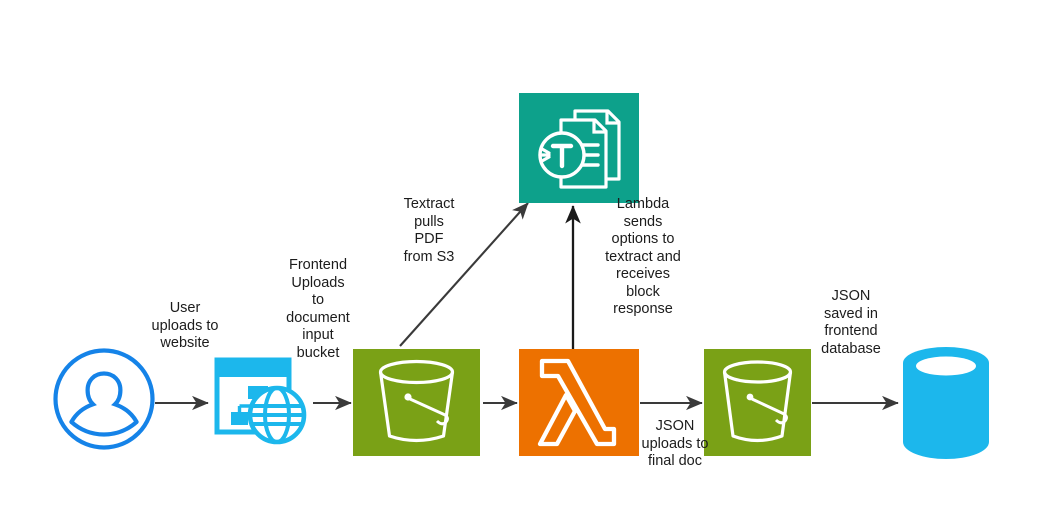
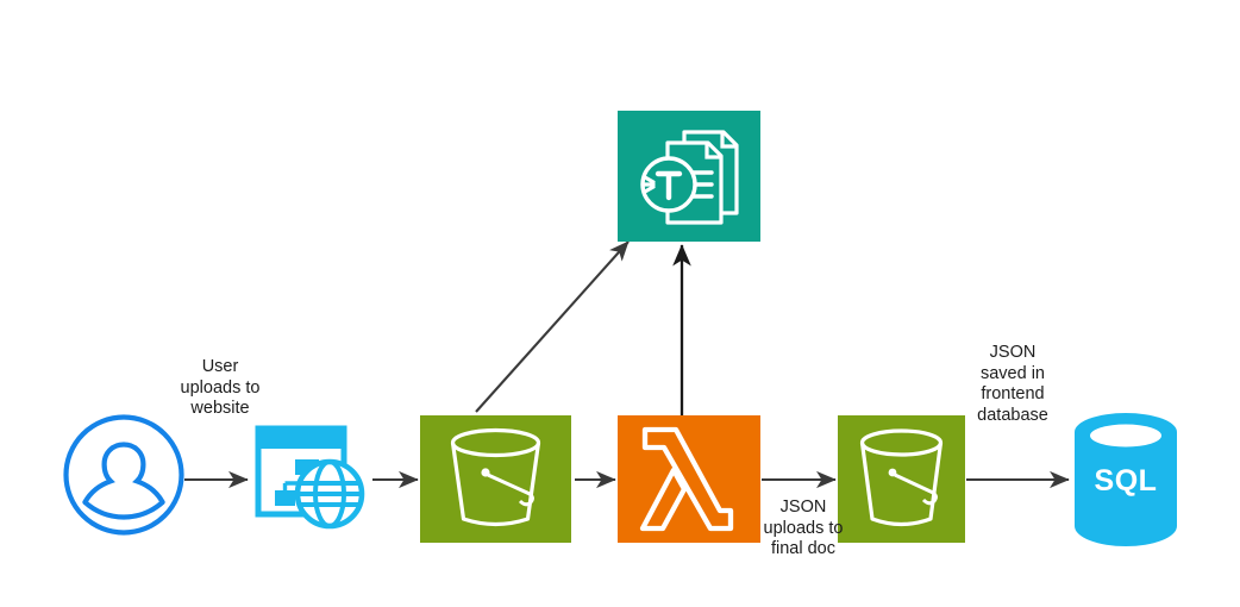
+ SQL
  User
  uploads to
  website
- Frontend
- Uploads
- to
- document
- input
- bucket
- Textract
- pulls
- PDF
- from S3
- Lambda
- sends
- options to
- textract and
- receives
- block
- response
  JSON
  uploads to
  final doc
  JSON
  saved in
  frontend
  database
